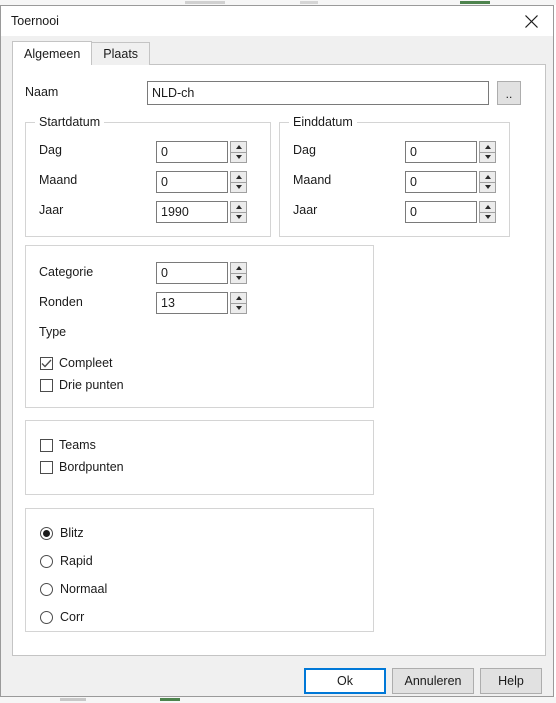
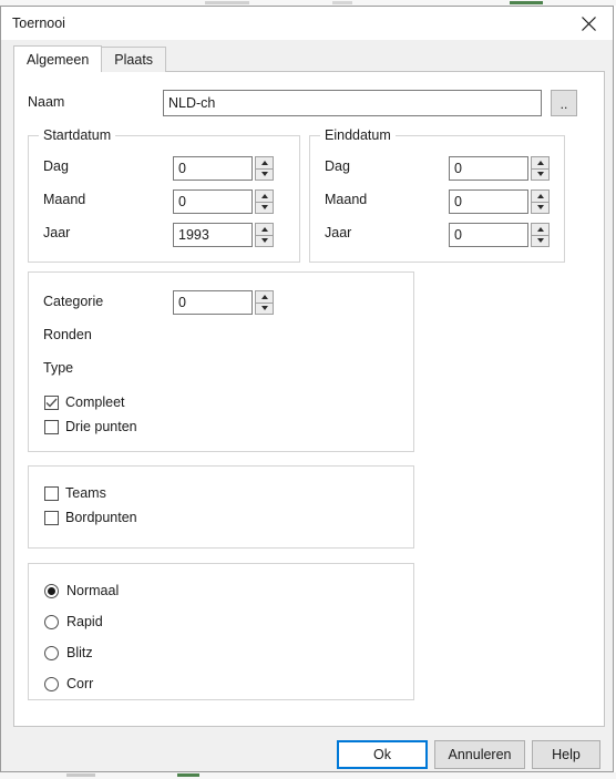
  Toernooi
  Algemeen
  Plaats
  Naam
  NLD-ch
  ..
  Startdatum
  Dag
  0
  Maand
  0
  Jaar
- 1990
+ 1993
  Einddatum
  Dag
  0
  Maand
  0
  Jaar
  0
  Categorie
  0
  Ronden
- 13
  Type
  Compleet
  Drie punten
  Teams
  Bordpunten
- Blitz
+ Normaal
  Rapid
- Normaal
+ Blitz
  Corr
  Ok
  Annuleren
  Help
